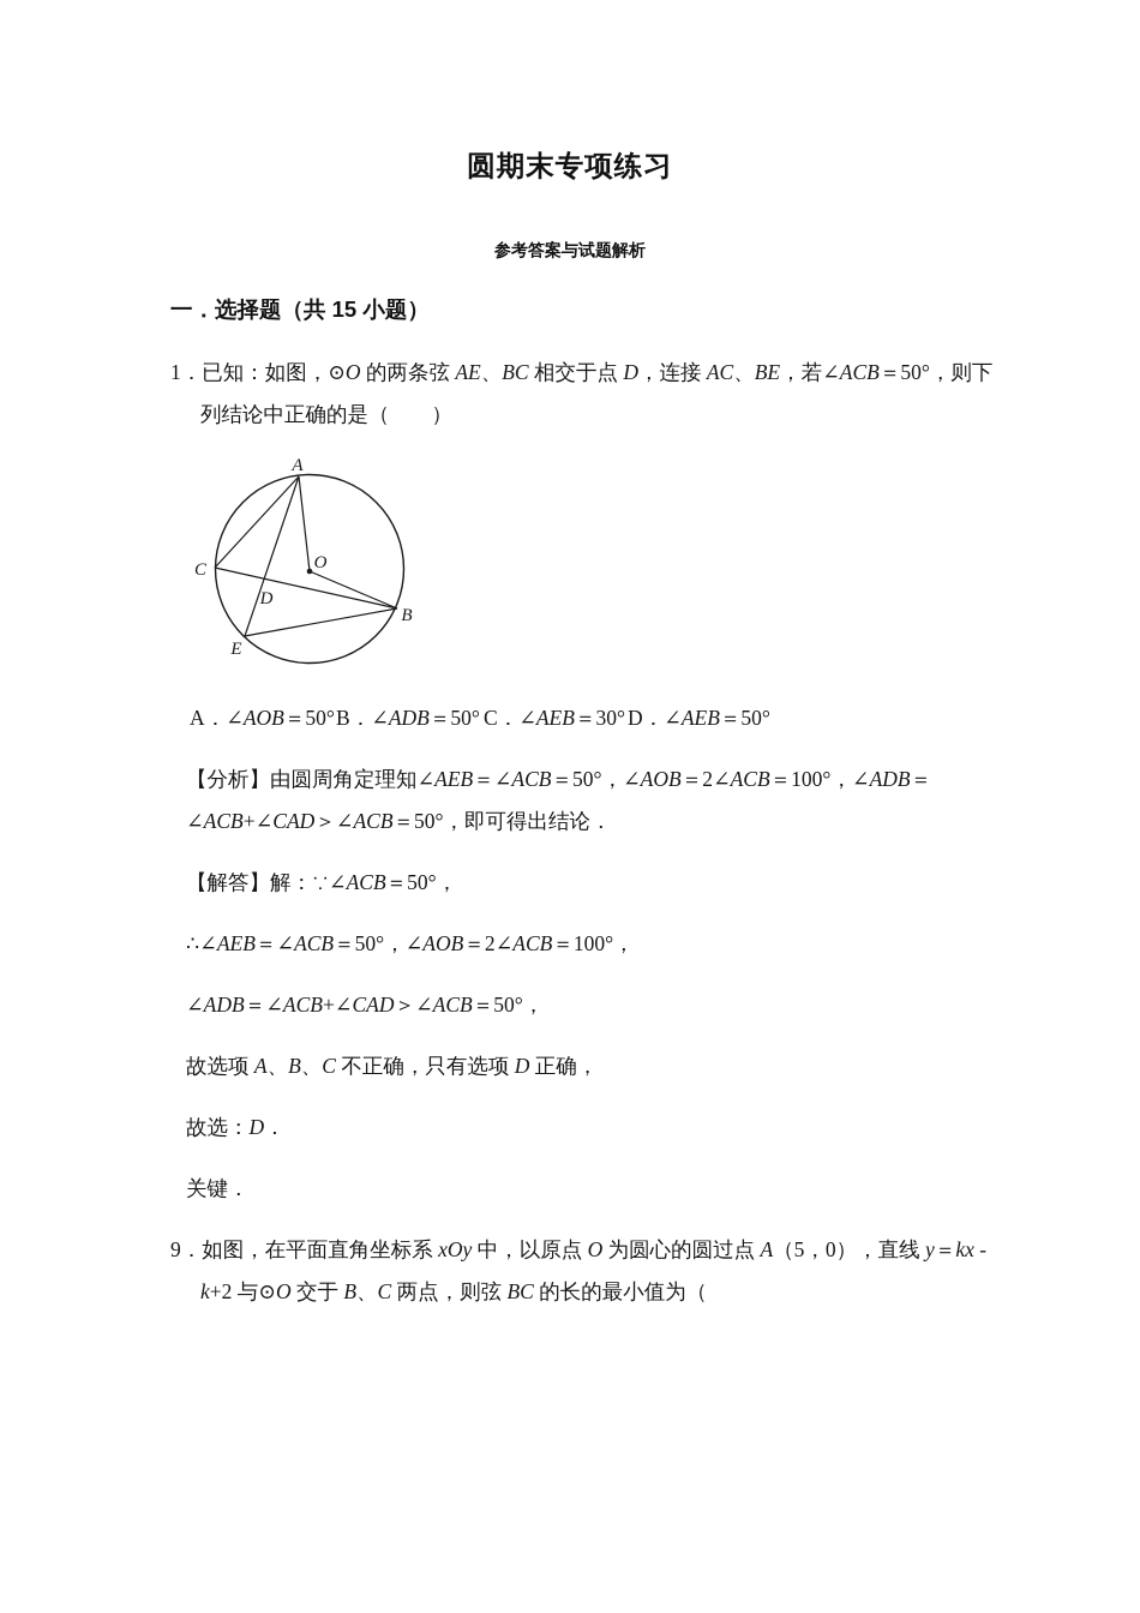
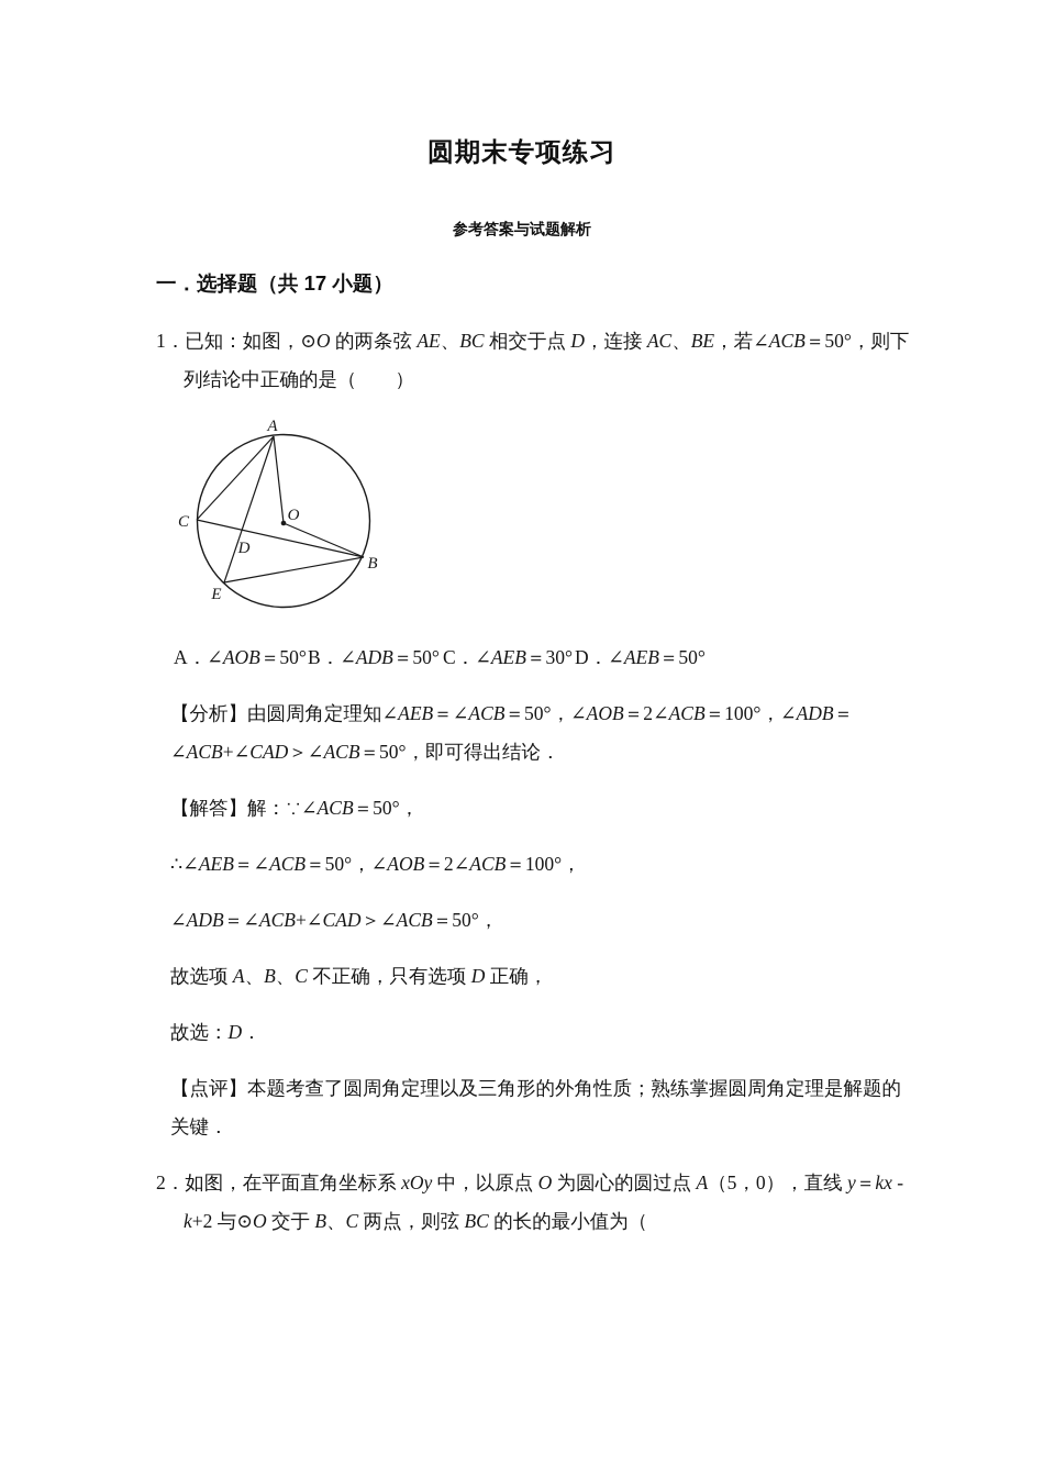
  圆期末专项练习
  参考答案与试题解析
- 一．选择题（共 15 小题）
+ 一．选择题（共 17 小题）
  1．已知：如图，⊙O 的两条弦 AE、BC 相交于点 D，连接 AC、BE，若∠ACB＝50°，则下
  列结论中正确的是（ ）
  A
  C
  O
  D
  B
  E
  A．∠AOB＝50°B．∠ADB＝50° C．∠AEB＝30°D．∠AEB＝50°
  【分析】由圆周角定理知∠AEB＝∠ACB＝50°，∠AOB＝2∠ACB＝100°，∠ADB＝
  ∠ACB+∠CAD＞∠ACB＝50°，即可得出结论．
  【解答】解：∵∠ACB＝50°，
  ∴∠AEB＝∠ACB＝50°，∠AOB＝2∠ACB＝100°，
  ∠ADB＝∠ACB+∠CAD＞∠ACB＝50°，
  故选项 A、B、C 不正确，只有选项 D 正确，
  故选：D．
+ 【点评】本题考查了圆周角定理以及三角形的外角性质；熟练掌握圆周角定理是解题的
  关键．
- 9．如图，在平面直角坐标系 xOy 中，以原点 O 为圆心的圆过点 A（5，0），直线 y＝kx -
+ 2．如图，在平面直角坐标系 xOy 中，以原点 O 为圆心的圆过点 A（5，0），直线 y＝kx -
  k+2 与⊙O 交于 B、C 两点，则弦 BC 的长的最小值为（
